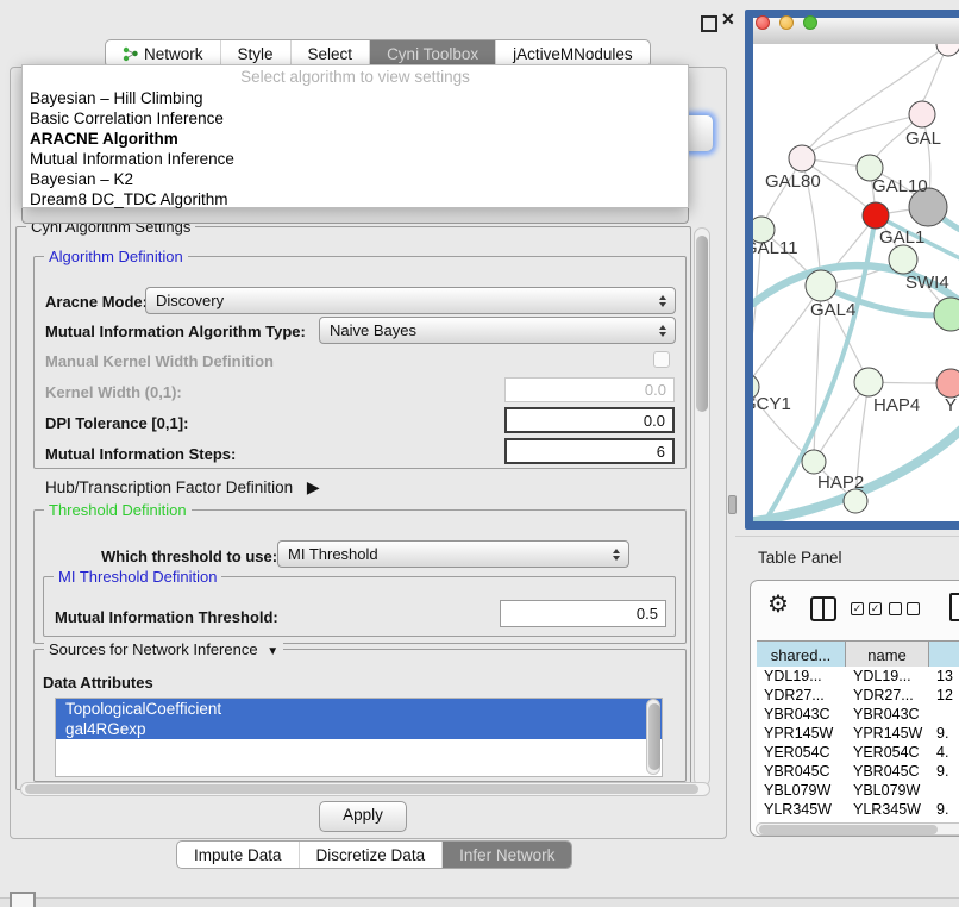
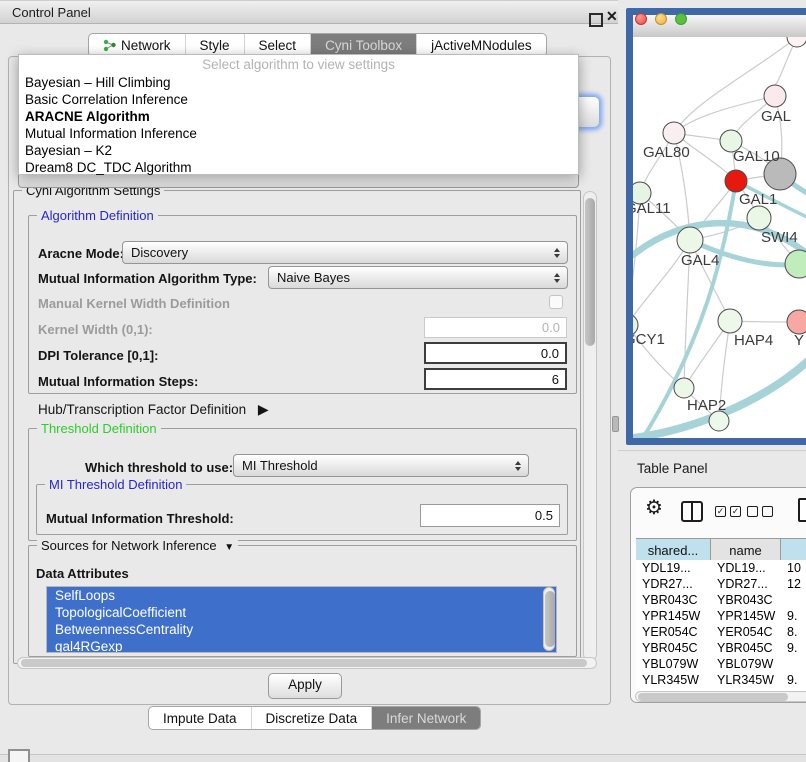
+ Control Panel
  ✕
  Network
  Style
  Select
  Cyni Toolbox
  jActiveMNodules
  Select algorithm to view settings
  Bayesian – Hill Climbing
  Basic Correlation Inference
  ARACNE Algorithm
  Mutual Information Inference
  Bayesian – K2
  Dream8 DC_TDC Algorithm
  Cyni Algorithm Settings
  Algorithm Definition
  Aracne Mode
  Discovery
  Mutual Information Algorithm Type:
  Naive Bayes
  Manual Kernel Width Definition
  Kernel Width (0,1):
  0.0
  DPI Tolerance [0,1]:
  0.0
  Mutual Information Steps:
  6
  Hub/Transcription Factor Definition ▶
  Threshold Definition
  Which threshold to use:
  MI Threshold
  MI Threshold Definition
  Mutual Information Threshold:
  0.5
  Sources for Network Inference ▼
  Data Attributes
+ SelfLoops
  TopologicalCoefficient
+ BetweennessCentrality
  gal4RGexp
  Apply
  Impute Data
  Discretize Data
  Infer Network
  GAL
  GAL80
  GAL10
  GAL1
  AL11
  SWI4
  GAL4
  CY1
  HAP4
  Y
  HAP2
  Table Panel
  ⚙
  ✓
  ✓
  shared...
  name
  YDL19...
  YDL19...
- 13
+ 10
  YDR27...
  YDR27...
  12
  YBR043C
  YBR043C
  YPR145W
  YPR145W
  9.
  YER054C
  YER054C
- 4.
+ 8.
  YBR045C
  YBR045C
  9.
  YBL079W
  YBL079W
  YLR345W
  YLR345W
  9.
